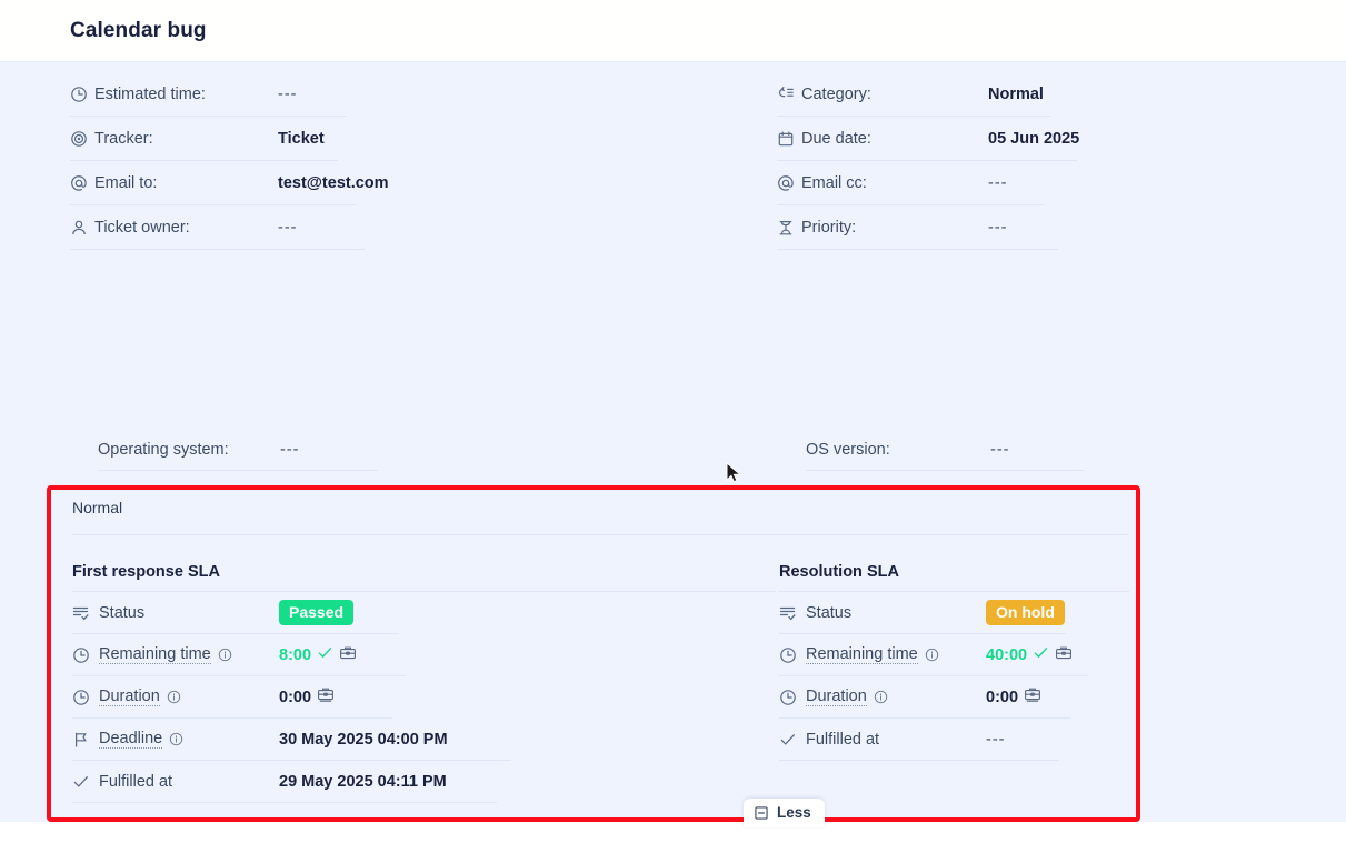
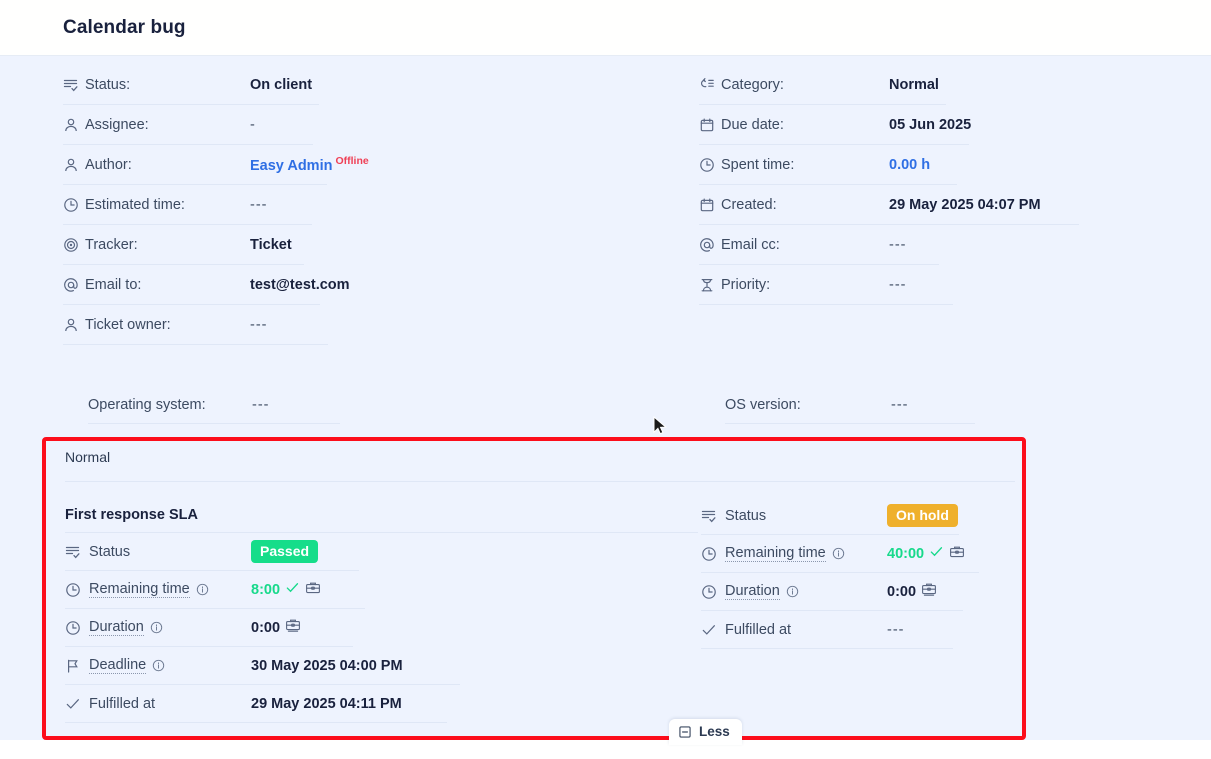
  Calendar bug
+ Status:
+ On client
+ Assignee:
+ -
+ Author:
+ Easy Admin Offline
  Estimated time:
  ---
  Tracker:
  Ticket
  Email to:
  test@test.com
  Ticket owner:
  ---
  Category:
  Normal
  Due date:
  05 Jun 2025
+ Spent time:
+ 0.00 h
+ Created:
+ 29 May 2025 04:07 PM
  Email cc:
  ---
  Priority:
  ---
  Operating system:
  ---
  OS version:
  ---
  Normal
  First response SLA
  Status
  Passed
  Remaining time
  8:00
  Duration
  0:00
  Deadline
  30 May 2025 04:00 PM
  Fulfilled at
  29 May 2025 04:11 PM
- Resolution SLA
  Status
  On hold
  Remaining time
  40:00
  Duration
  0:00
  Fulfilled at
  ---
  Less
